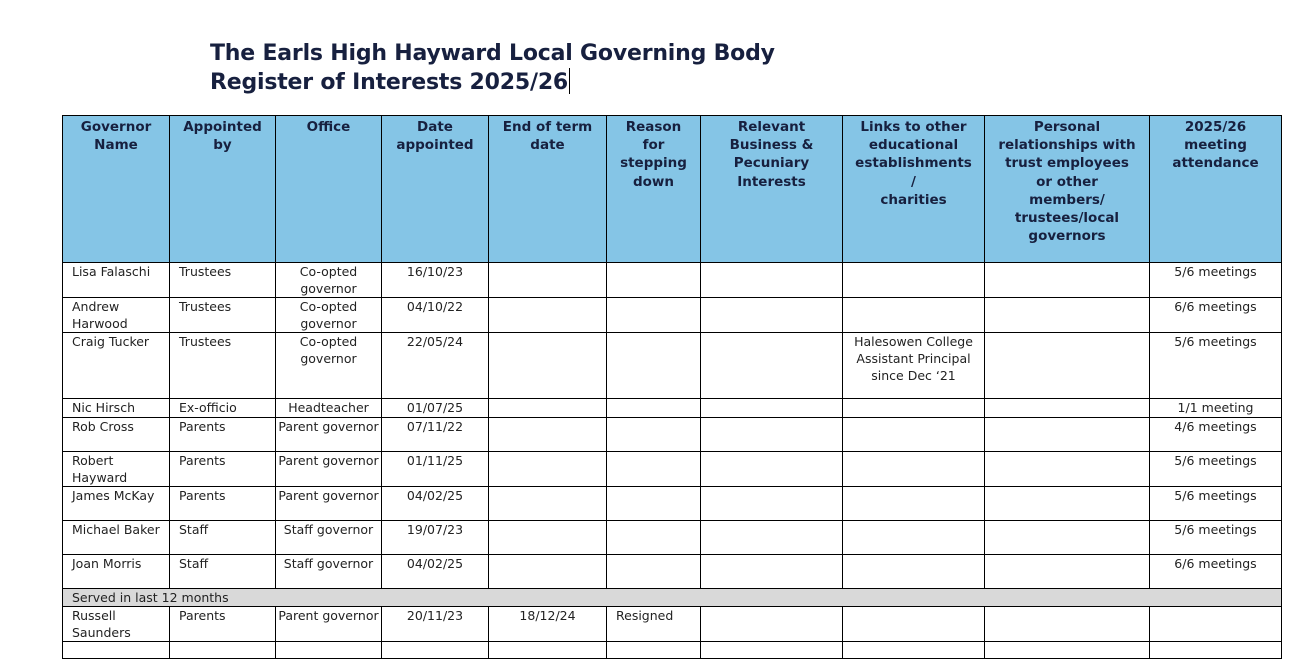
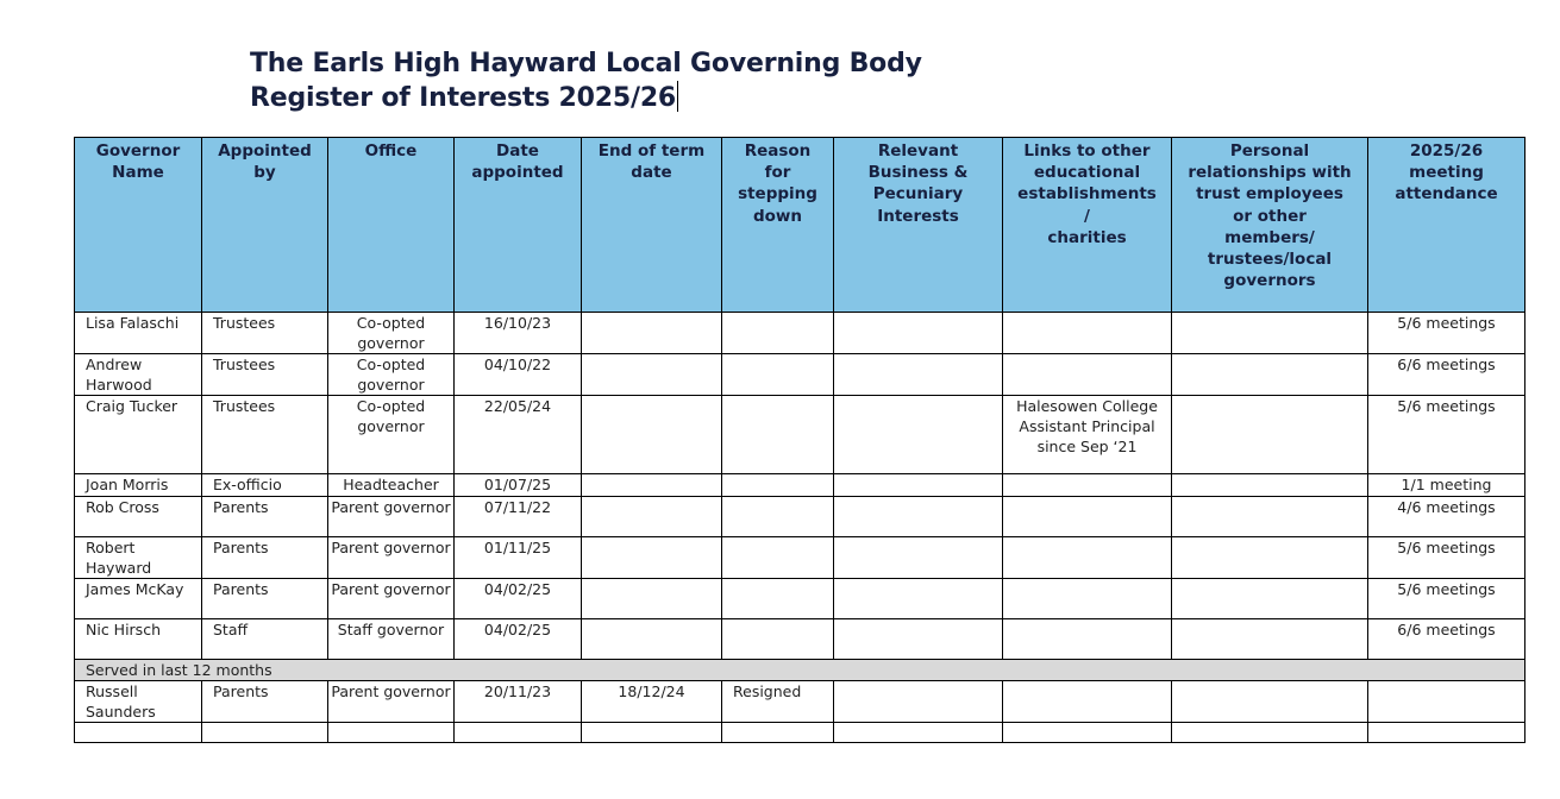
  The Earls High Hayward Local Governing Body
  Register of Interests 2025/26
  GovernorName	Appointedby	Office	Dateappointed	End of termdate	Reasonforsteppingdown	RelevantBusiness &PecuniaryInterests	Links to othereducationalestablishments/charities	Personalrelationships withtrust employeesor othermembers/trustees/localgovernors	2025/26meetingattendance
  Lisa Falaschi	Trustees	Co-opted governor	16/10/23						5/6 meetings
  Andrew Harwood	Trustees	Co-opted governor	04/10/22						6/6 meetings
- Craig Tucker	Trustees	Co-opted governor	22/05/24				Halesowen College Assistant Principal since Dec ‘21		5/6 meetings
+ Craig Tucker	Trustees	Co-opted governor	22/05/24				Halesowen College Assistant Principal since Sep ‘21		5/6 meetings
- Nic Hirsch	Ex-officio	Headteacher	01/07/25						1/1 meeting
+ Joan Morris	Ex-officio	Headteacher	01/07/25						1/1 meeting
  Rob Cross	Parents	Parent governor	07/11/22						4/6 meetings
  Robert Hayward	Parents	Parent governor	01/11/25						5/6 meetings
  James McKay	Parents	Parent governor	04/02/25						5/6 meetings
- Michael Baker	Staff	Staff governor	19/07/23						5/6 meetings
- Joan Morris	Staff	Staff governor	04/02/25						6/6 meetings
+ Nic Hirsch	Staff	Staff governor	04/02/25						6/6 meetings
  Served in last 12 months
  Russell Saunders	Parents	Parent governor	20/11/23	18/12/24	Resigned
